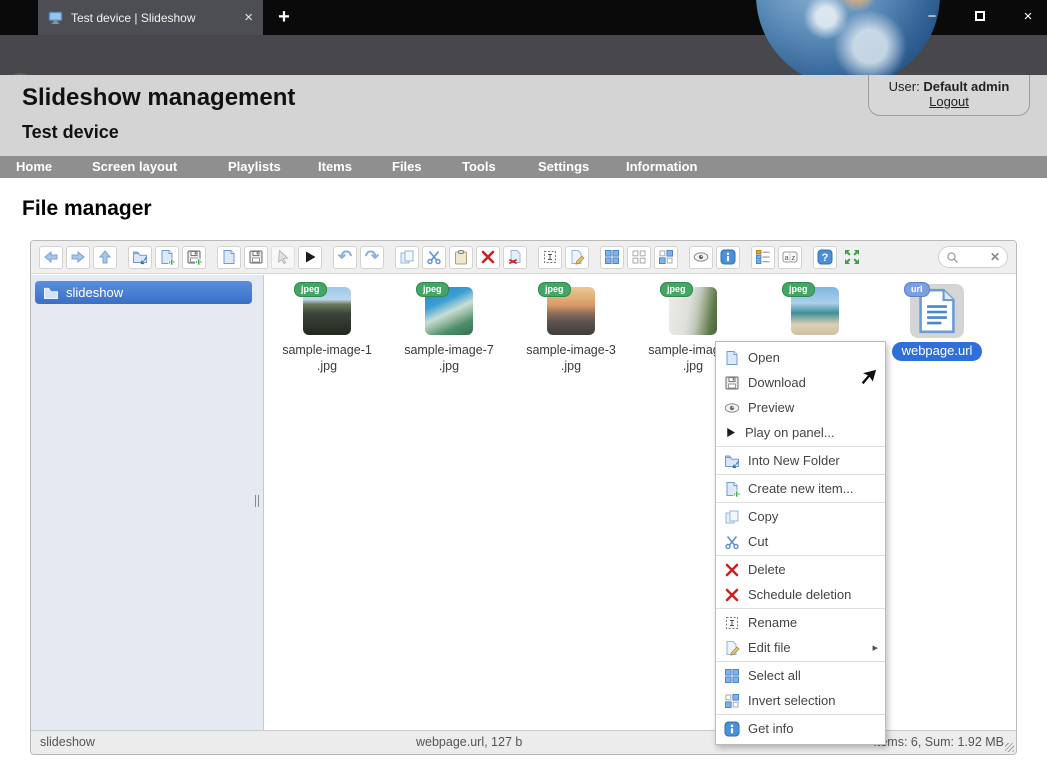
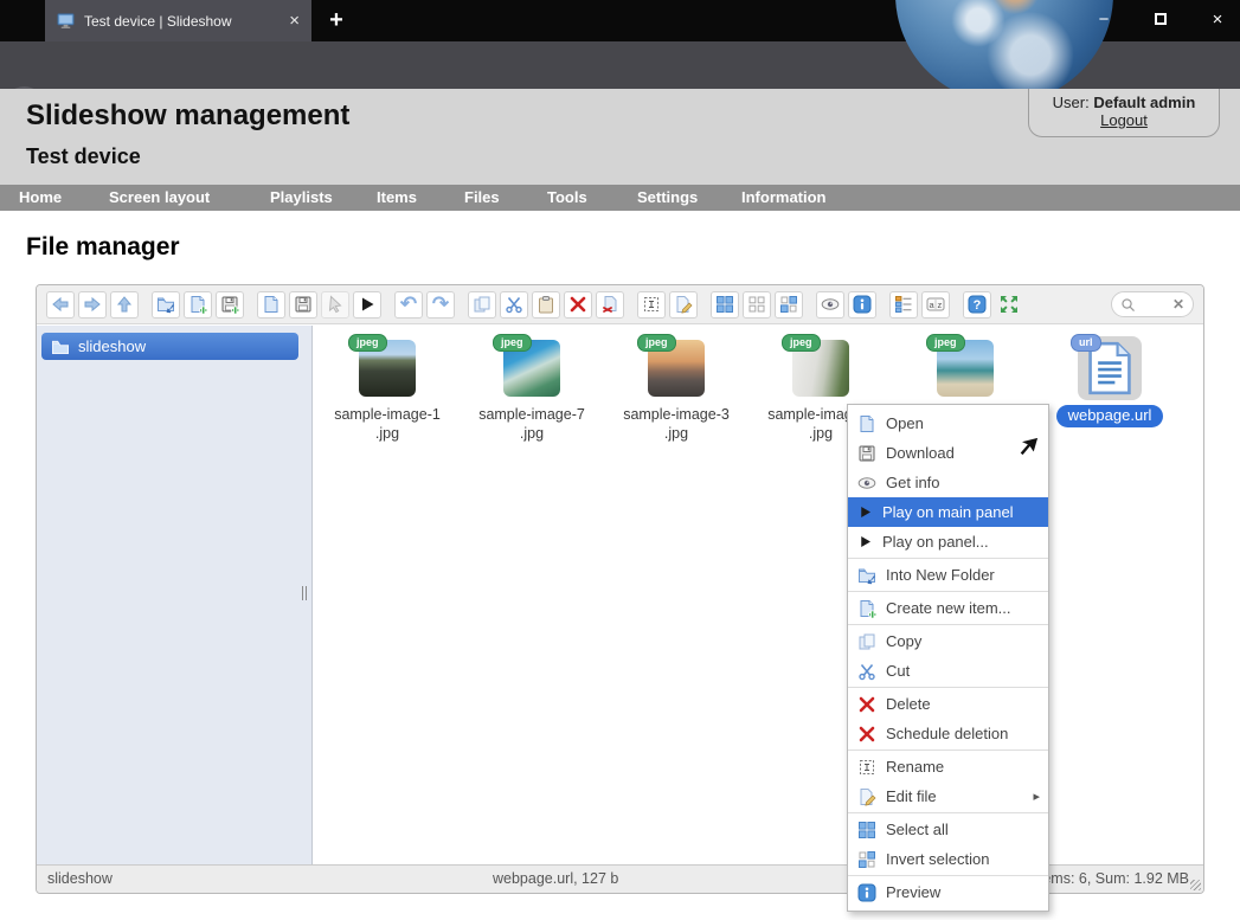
  Test device | Slideshow
  ×
  +
  −
  ×
  Slideshow management
  Test device
  User: Default admin
  Logout
  Home
  Screen layout
  Playlists
  Items
  Files
  Tools
  Settings
  Information
  File manager
  ↶
  ↷
  ✕
  slideshow
  jpeg
  sample-image-1
  .jpg
  jpeg
  sample-image-7
  .jpg
  jpeg
  sample-image-3
  .jpg
  jpeg
  sample-ima
  .jpg
  jpeg
  url
  webpage.url
  slideshow
  webpage.url, 127 b
  ms: 6, Sum: 1.92 MB
  Open
  Download
- Preview
+ Get info
+ Play on main panel
  Play on panel...
  Into New Folder
  Create new item...
  Copy
  Cut
  Delete
  Schedule deletion
  Rename
  Edit file
  ▸
  Select all
  Invert selection
- Get info
+ Preview
